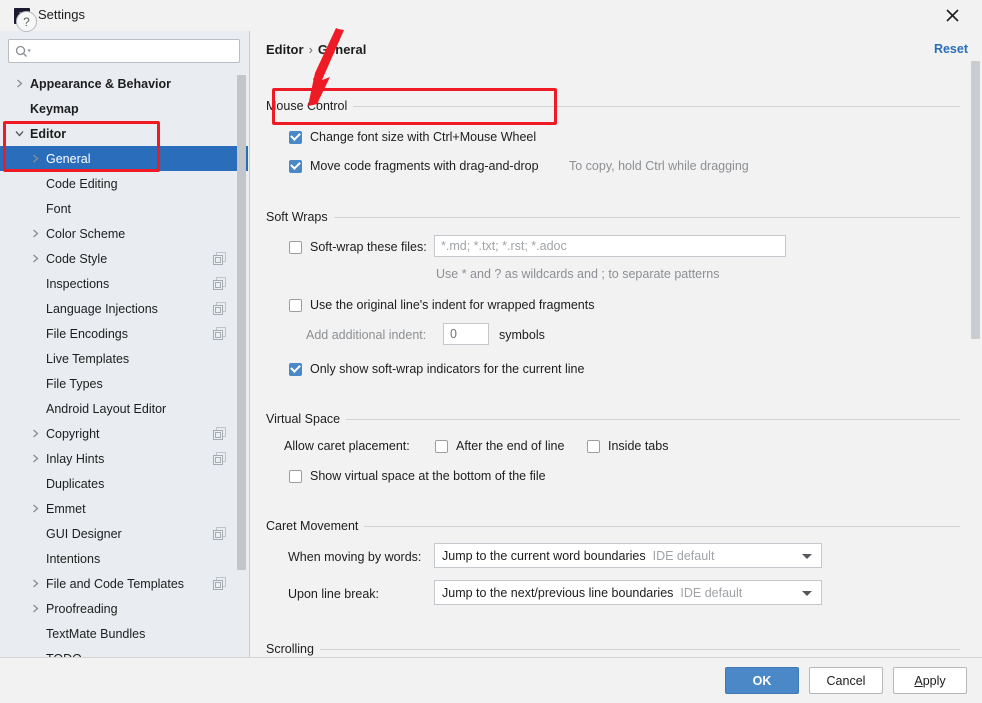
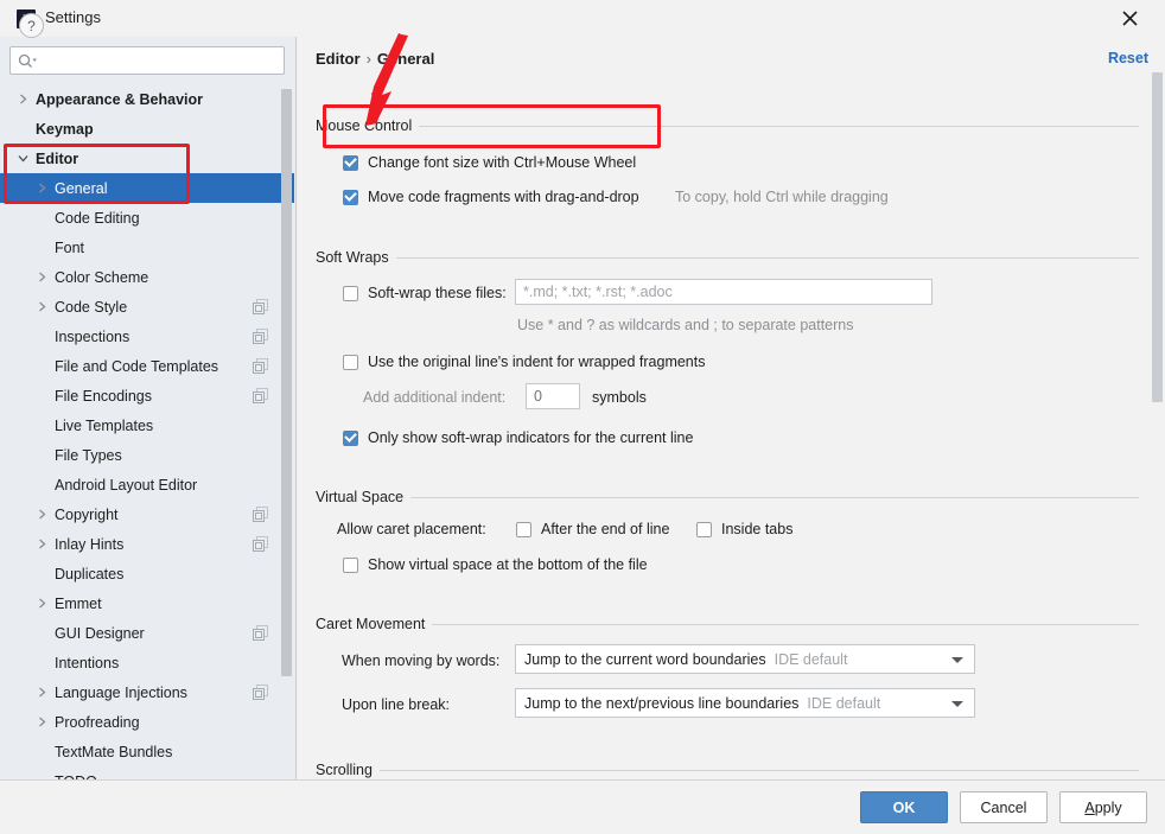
  Settings
  Appearance & Behavior
  Keymap
  Editor
  General
  Code Editing
  Font
  Color Scheme
  Code Style
  Inspections
- Language Injections
+ File and Code Templates
  File Encodings
  Live Templates
  File Types
  Android Layout Editor
  Copyright
  Inlay Hints
  Duplicates
  Emmet
  GUI Designer
  Intentions
- File and Code Templates
+ Language Injections
  Proofreading
  TextMate Bundles
  Editor › Gneral
  Reset
  Mouse Control
  Change font size with Ctrl+Mouse Wheel
  Move code fragments with drag-and-drop
  To copy, hold Ctrl while dragging
  Soft Wraps
  Soft-wrap these files:
  *.md; *.txt; *.rst; *.adoc
  Use * and ? as wildcards and ; to separate patterns
  Use the original line's indent for wrapped fragments
  Add additional indent:
  0
  symbols
  Only show soft-wrap indicators for the current line
  Virtual Space
  Allow caret placement:
  After the end of line
  Inside tabs
  Show virtual space at the bottom of the file
  Caret Movement
  When moving by words:
  Jump to the current word boundaries
  IDE default
  Upon line break:
  Jump to the next/previous line boundaries
  IDE default
  Scrolling
  ?
  OK
  Cancel
  Apply
